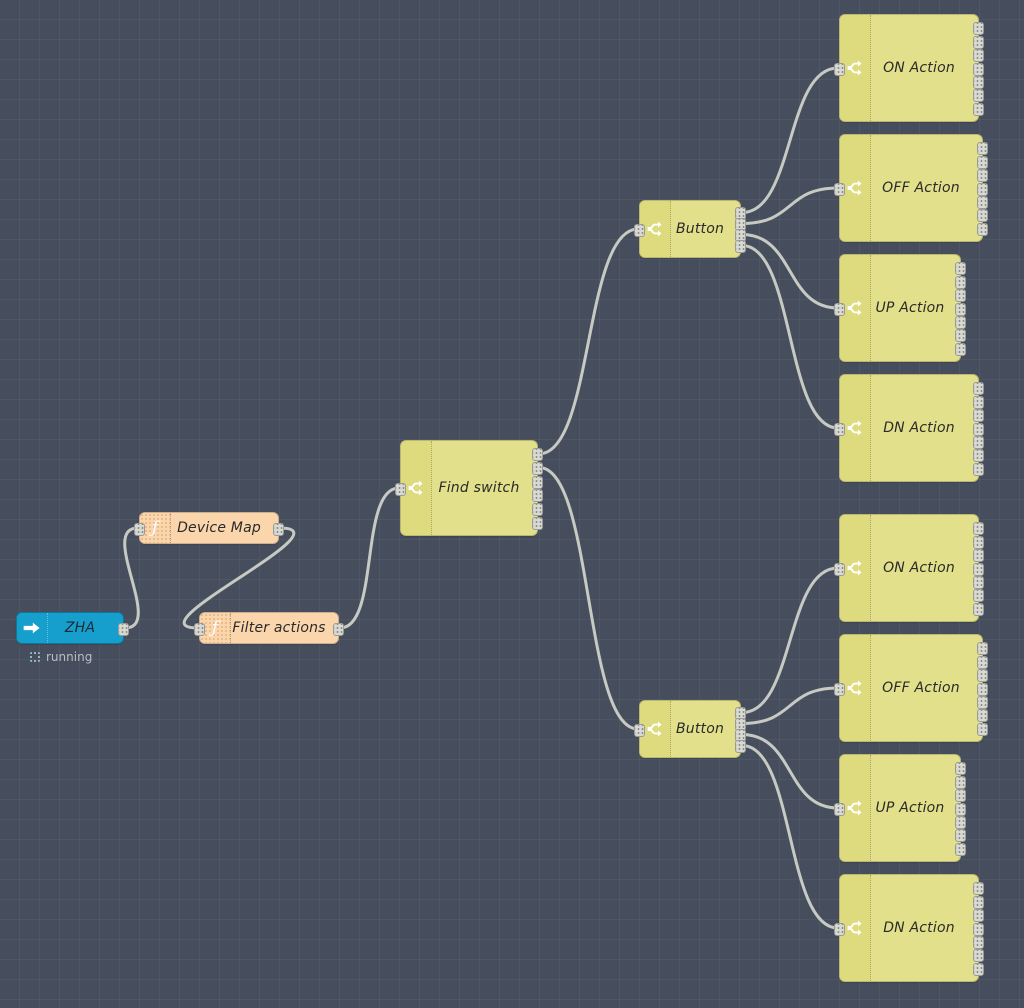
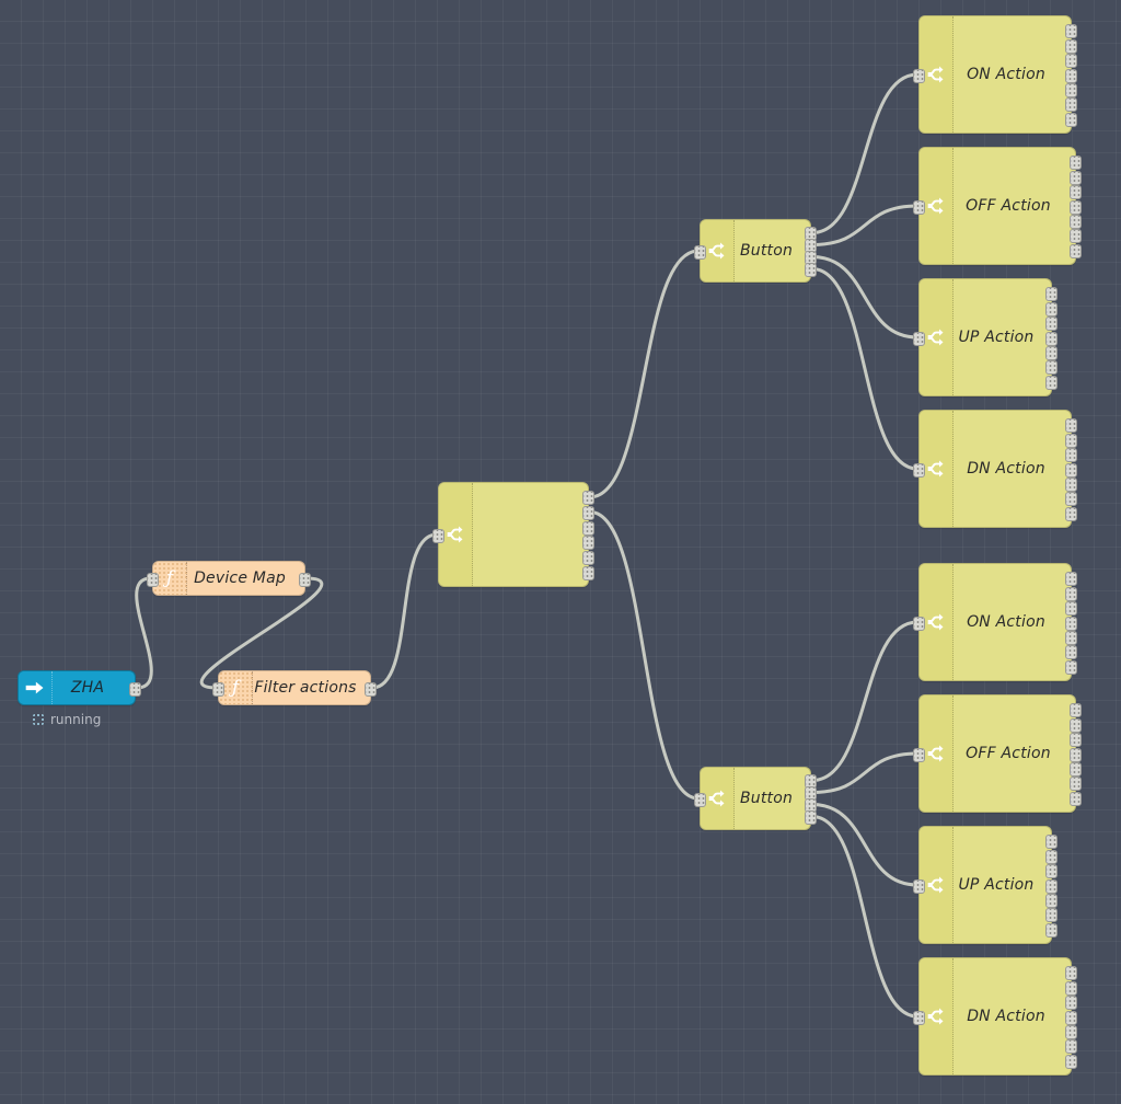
  ZHA
  running
  ƒ
  Device Map
  ƒ
  Filter actions
- Find switch
  Button
  Button
  ON Action
  OFF Action
  UP Action
  DN Action
  ON Action
  OFF Action
  UP Action
  DN Action
